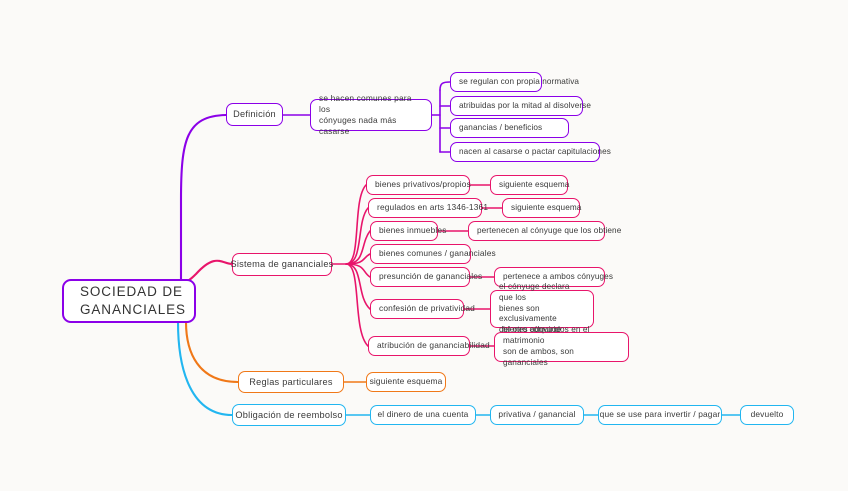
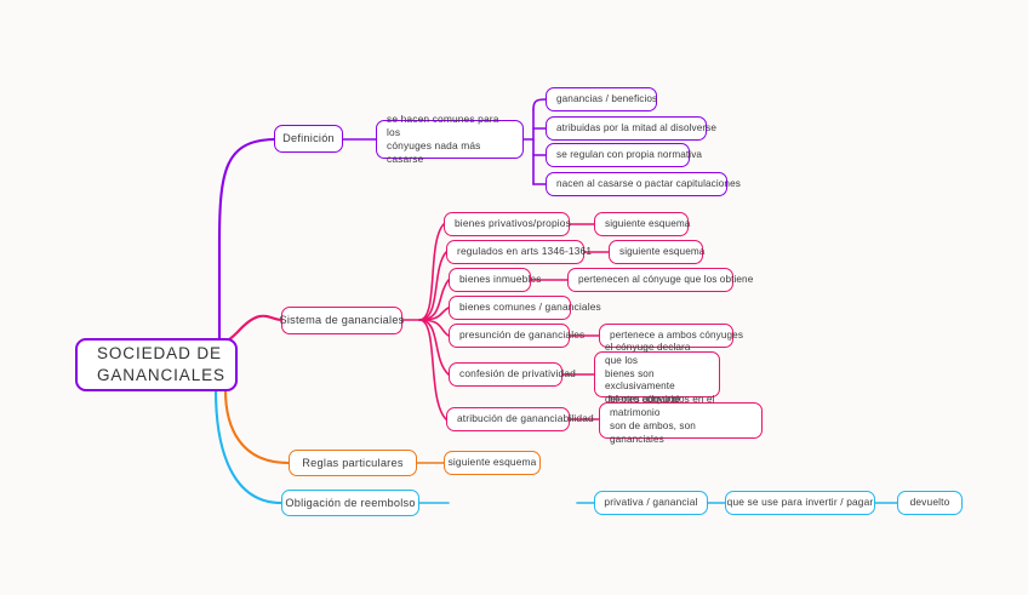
  SOCIEDAD DE
  GANANCIALES
  Definición
  se hacen comunes para los
  cónyuges nada más casarse
- se regulan con propia normativa
+ ganancias / beneficios
  atribuidas por la mitad al disolverse
- ganancias / beneficios
+ se regulan con propia normativa
  nacen al casarse o pactar capitulaciones
  Sistema de gananciales
  bienes privativos/propios
  siguiente esquema
  regulados en arts 1346-1361
  siguiente esquema
  bienes inmuebles
  pertenecen al cónyuge que los obtiene
  bienes comunes / gananciales
  presunción de gananciales
  pertenece a ambos cónyuges
  confesión de privatividad
  el cónyuge declara que los
  bienes son exclusivamente
  del otro cónyuge
  atribución de gananciabilidad
  bienes adquiridos en el matrimonio
  son de ambos, son gananciales
  Reglas particulares
  siguiente esquema
  Obligación de reembolso
- el dinero de una cuenta
  privativa / ganancial
  que se use para invertir / pagar
  devuelto
